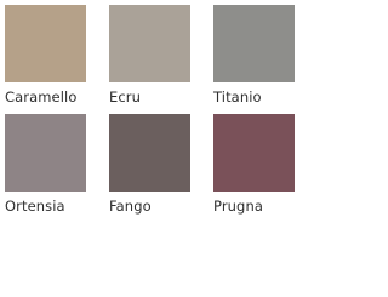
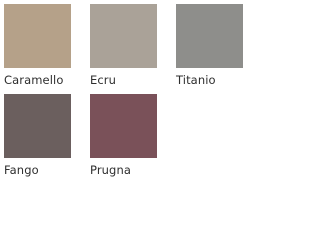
  Caramello
  Ecru
  Titanio
- Ortensia
  Fango
  Prugna
